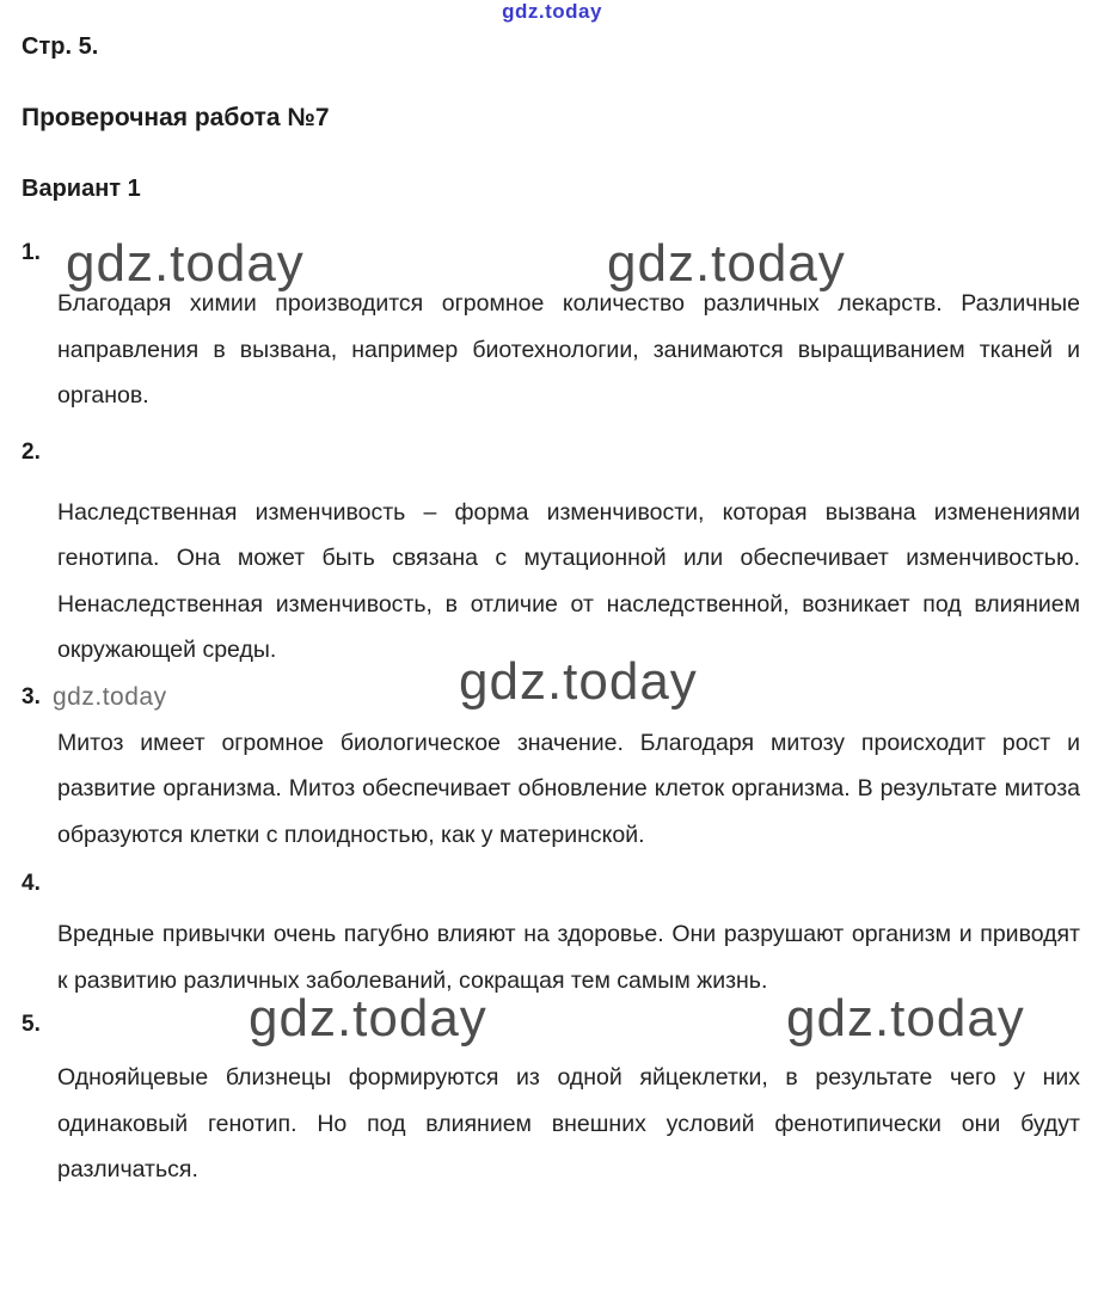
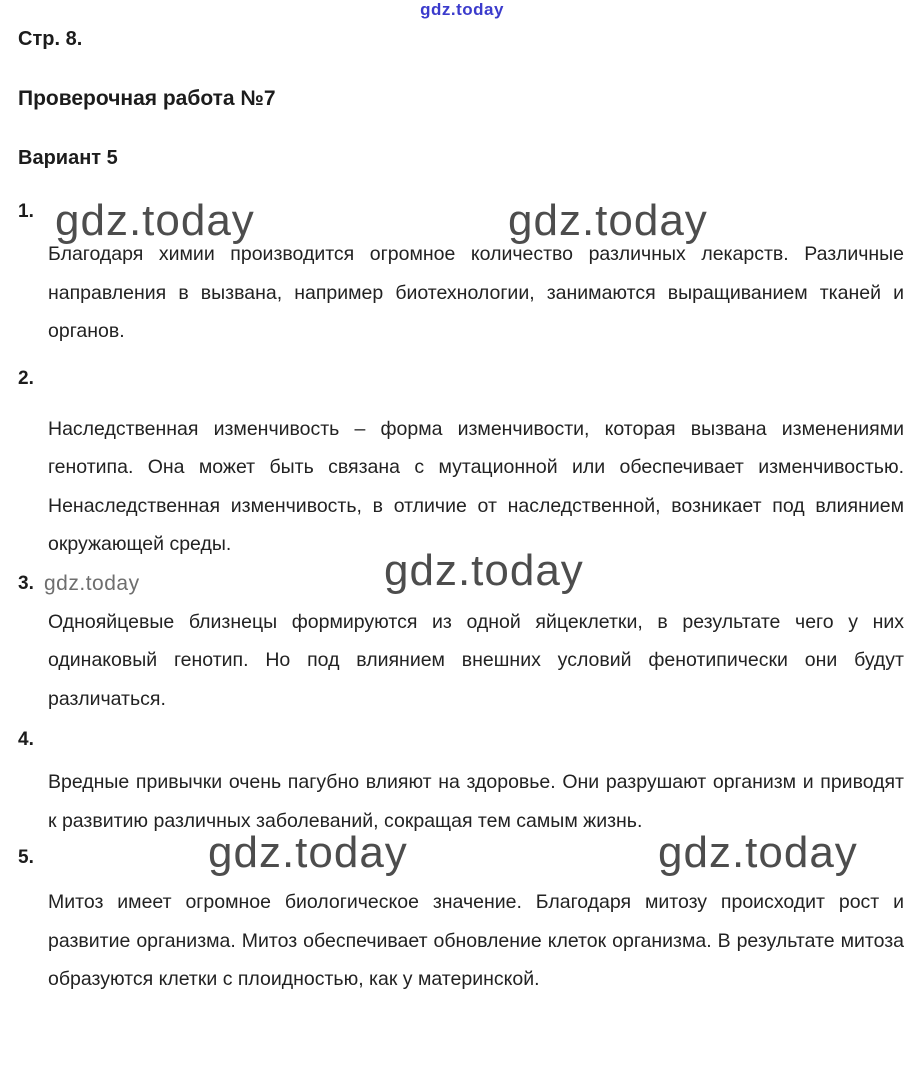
  gdz.today
  gdz.today
  gdz.today
  gdz.today
  gdz.today
  gdz.today
  gdz.today
- Стр. 5.
+ Стр. 8.
  Проверочная работа №7
- Вариант 1
+ Вариант 5
  1.
  Благодаря химии производится огромное количество различных лекарств. Различные направления в вызвана, например биотехнологии, занимаются выращиванием тканей и органов.
  2.
  Наследственная изменчивость – форма изменчивости, которая вызвана изменениями генотипа. Она может быть связана с мутационной или обеспечивает изменчивостью. Ненаследственная изменчивость, в отличие от наследственной, возникает под влиянием окружающей среды.
  3.
- Митоз имеет огромное биологическое значение. Благодаря митозу происходит рост и развитие организма. Митоз обеспечивает обновление клеток организма. В результате митоза образуются клетки с плоидностью, как у материнской.
+ Однояйцевые близнецы формируются из одной яйцеклетки, в результате чего у них одинаковый генотип. Но под влиянием внешних условий фенотипически они будут различаться.
  4.
  Вредные привычки очень пагубно влияют на здоровье. Они разрушают организм и приводят к развитию различных заболеваний, сокращая тем самым жизнь.
  5.
- Однояйцевые близнецы формируются из одной яйцеклетки, в результате чего у них одинаковый генотип. Но под влиянием внешних условий фенотипически они будут различаться.
+ Митоз имеет огромное биологическое значение. Благодаря митозу происходит рост и развитие организма. Митоз обеспечивает обновление клеток организма. В результате митоза образуются клетки с плоидностью, как у материнской.
